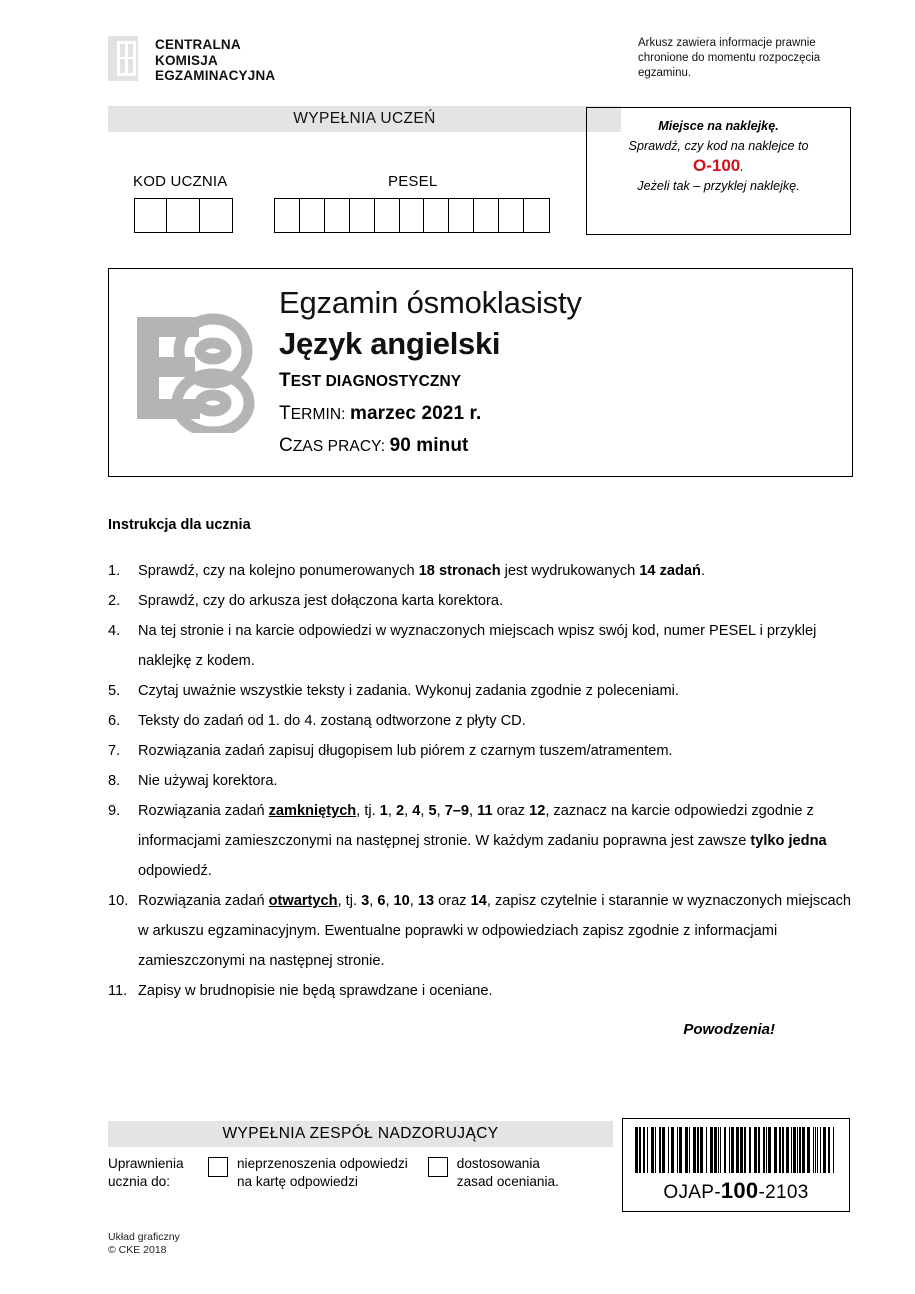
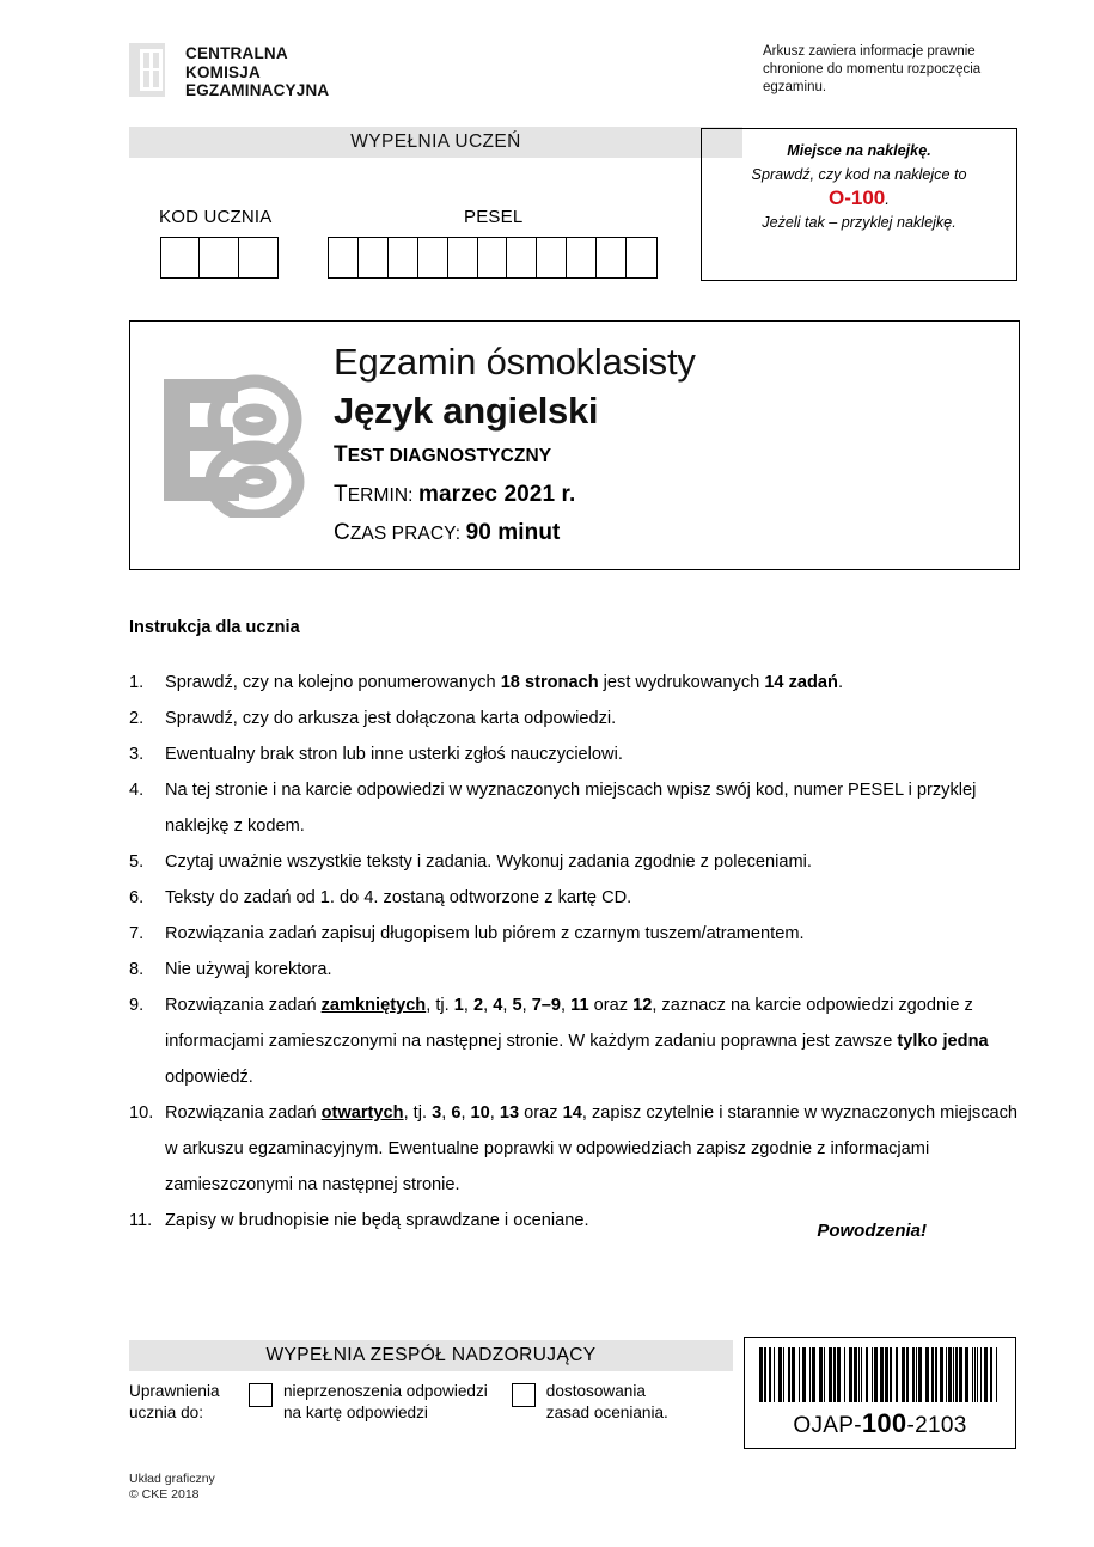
  CENTRALNA
  KOMISJA
  EGZAMINACYJNA
  Arkusz zawiera informacje prawnie chronione do momentu rozpoczęcia egzaminu.
  WYPEŁNIA UCZEŃ
  KOD UCZNIA
  PESEL
  Miejsce na naklejkę.
  Sprawdź, czy kod na naklejce to
  O-100.
  Jeżeli tak – przyklej naklejkę.
  Egzamin ósmoklasisty
  Język angielski
  TEST DIAGNOSTYCZNY
  TERMIN: marzec 2021 r.
  CZAS PRACY: 90 minut
  Instrukcja dla ucznia
  1.
  Sprawdź, czy na kolejno ponumerowanych 18 stronach jest wydrukowanych 14 zadań.
  2.
- Sprawdź, czy do arkusza jest dołączona karta korektora.
+ Sprawdź, czy do arkusza jest dołączona karta odpowiedzi.
+ 3.
+ Ewentualny brak stron lub inne usterki zgłoś nauczycielowi.
  4.
  Na tej stronie i na karcie odpowiedzi w wyznaczonych miejscach wpisz swój kod, numer PESEL i przyklej naklejkę z kodem.
  5.
  Czytaj uważnie wszystkie teksty i zadania. Wykonuj zadania zgodnie z poleceniami.
  6.
- Teksty do zadań od 1. do 4. zostaną odtworzone z płyty CD.
+ Teksty do zadań od 1. do 4. zostaną odtworzone z kartę CD.
  7.
  Rozwiązania zadań zapisuj długopisem lub piórem z czarnym tuszem/atramentem.
  8.
  Nie używaj korektora.
  9.
  Rozwiązania zadań zamkniętych, tj. 1, 2, 4, 5, 7–9, 11 oraz 12, zaznacz na karcie odpowiedzi zgodnie z informacjami zamieszczonymi na następnej stronie. W każdym zadaniu poprawna jest zawsze tylko jedna odpowiedź.
  10.
  Rozwiązania zadań otwartych, tj. 3, 6, 10, 13 oraz 14, zapisz czytelnie i starannie w wyznaczonych miejscach w arkuszu egzaminacyjnym. Ewentualne poprawki w odpowiedziach zapisz zgodnie z informacjami zamieszczonymi na następnej stronie.
  11.
  Zapisy w brudnopisie nie będą sprawdzane i oceniane.
  Powodzenia!
  WYPEŁNIA ZESPÓŁ NADZORUJĄCY
  Uprawnienia
  ucznia do:
  nieprzenoszenia odpowiedzi
  na kartę odpowiedzi
  dostosowania
  zasad oceniania.
  OJAP-100-2103
  Układ graficzny
  © CKE 2018
